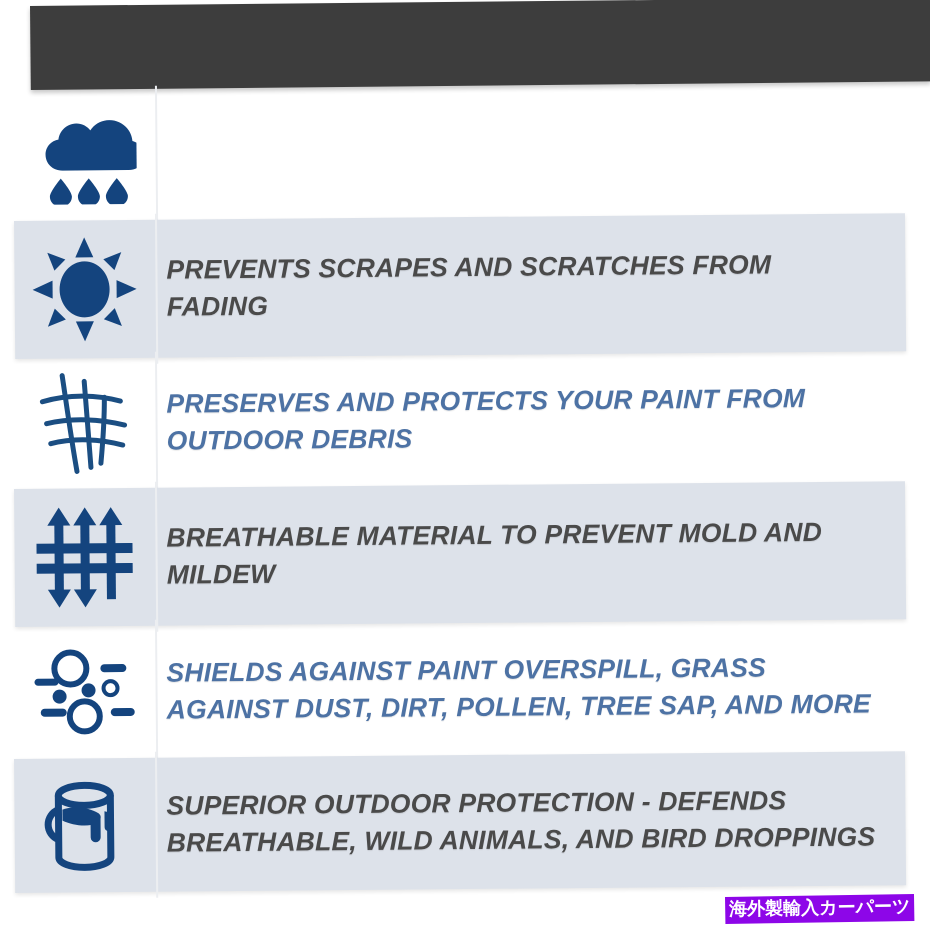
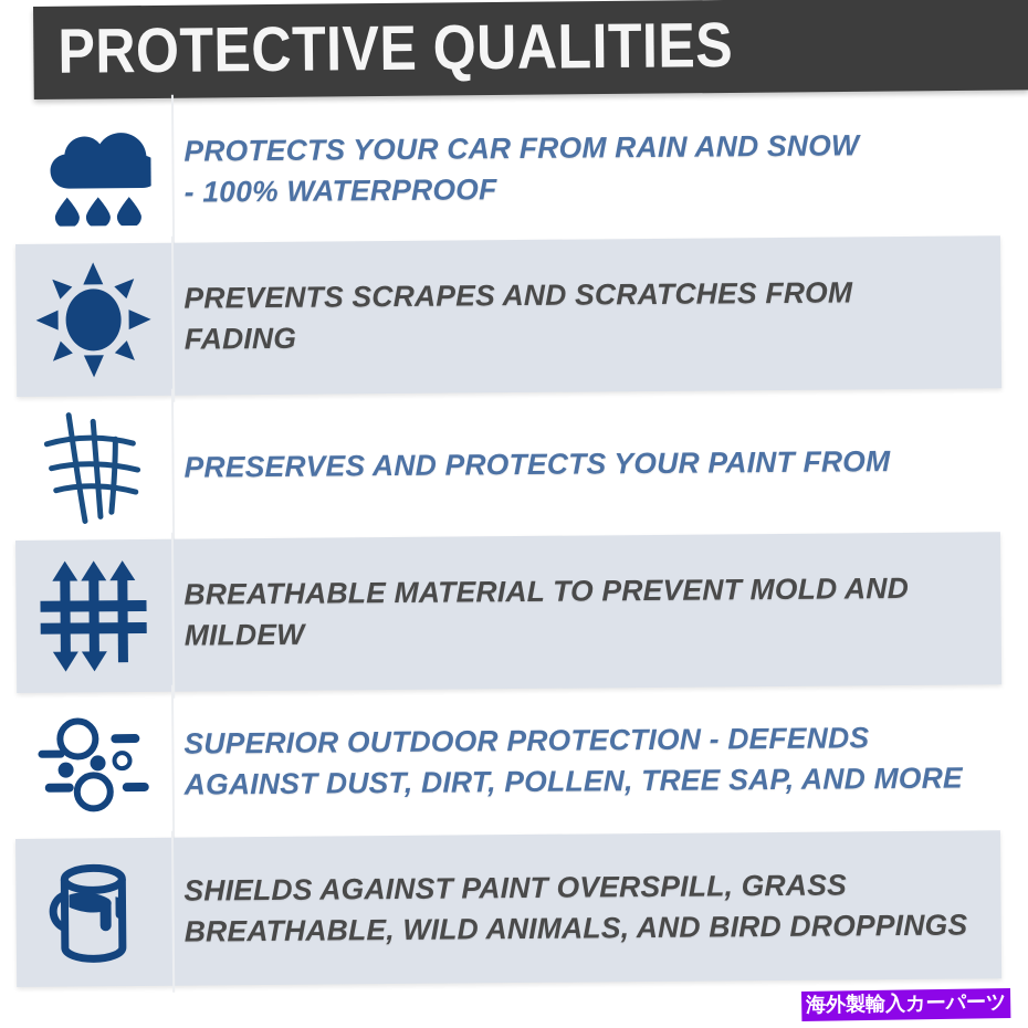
+ PROTECTIVE QUALITIES
+ PROTECTS YOUR CAR FROM RAIN AND SNOW
+ - 100% WATERPROOF
  PREVENTS SCRAPES AND SCRATCHES FROM
  FADING
  PRESERVES AND PROTECTS YOUR PAINT FROM
- OUTDOOR DEBRIS
  BREATHABLE MATERIAL TO PREVENT MOLD AND
  MILDEW
- SHIELDS AGAINST PAINT OVERSPILL, GRASS
+ SUPERIOR OUTDOOR PROTECTION - DEFENDS
  AGAINST DUST, DIRT, POLLEN, TREE SAP, AND MORE
- SUPERIOR OUTDOOR PROTECTION - DEFENDS
+ SHIELDS AGAINST PAINT OVERSPILL, GRASS
  BREATHABLE, WILD ANIMALS, AND BIRD DROPPINGS
  海外製輸入カーパーツ
